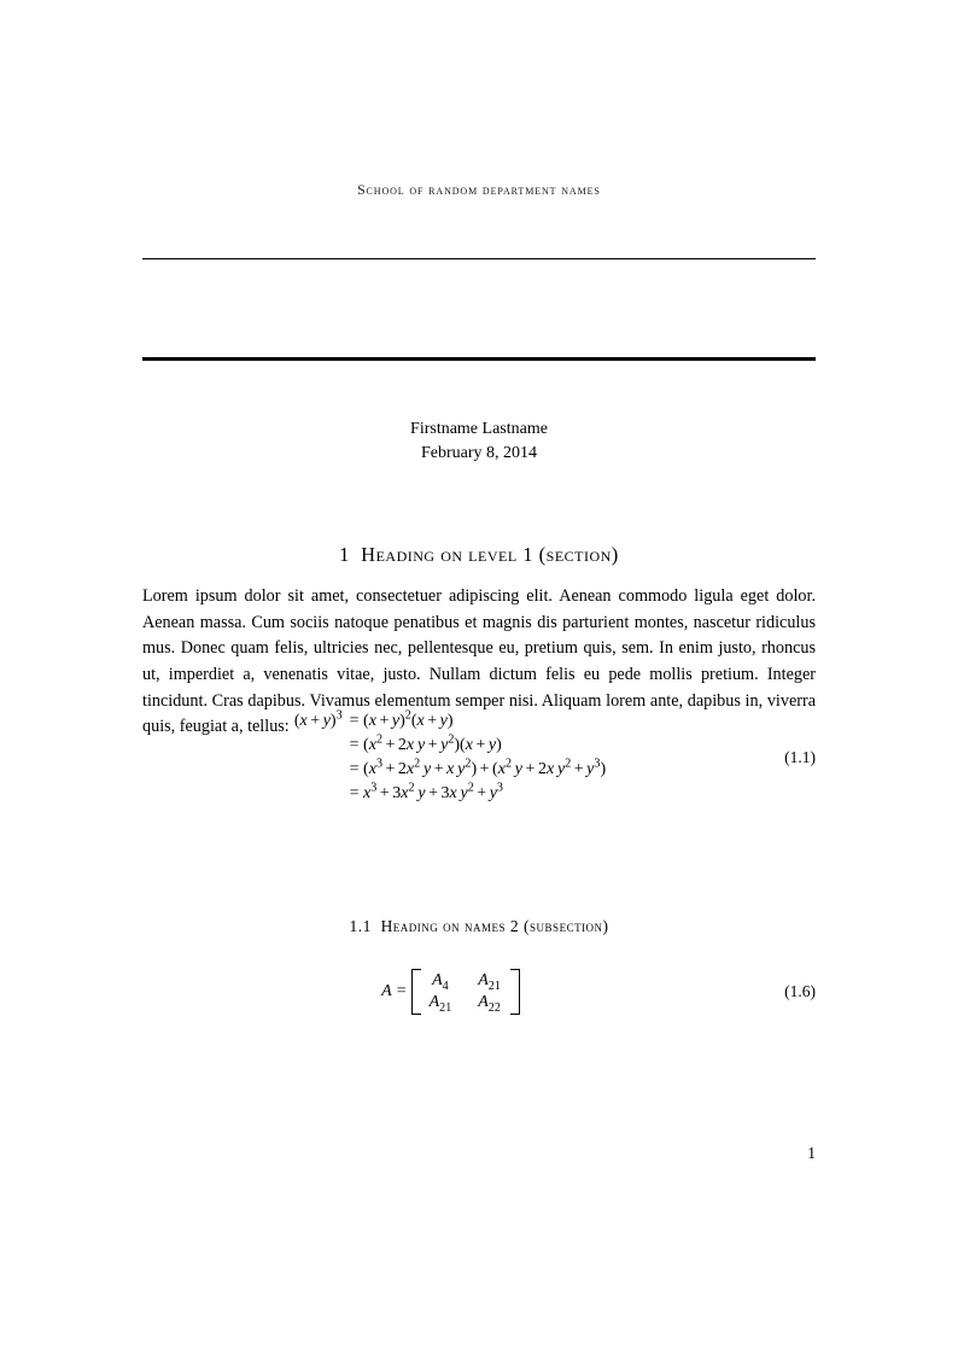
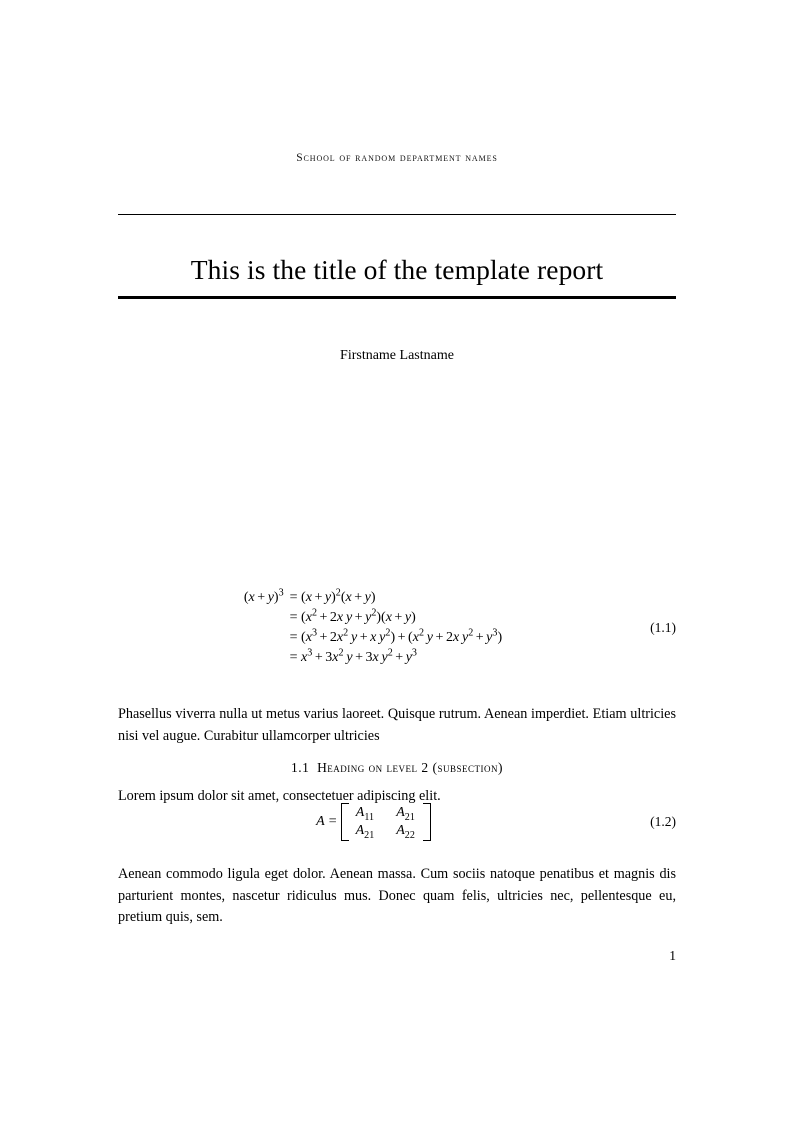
  School of random department names
+ This is the title of the template report
  Firstname Lastname
- February 8, 2014
- 1 Heading on level 1 (section)
- Lorem ipsum dolor sit amet, consectetuer adipiscing elit. Aenean commodo ligula eget dolor. Aenean massa. Cum sociis natoque penatibus et magnis dis parturient montes, nascetur ridiculus mus. Donec quam felis, ultricies nec, pellentesque eu, pretium quis, sem. In enim justo, rhoncus ut, imperdiet a, venenatis vitae, justo. Nullam dictum felis eu pede mollis pretium. Integer tincidunt. Cras dapibus. Vivamus elementum semper nisi. Aliquam lorem ante, dapibus in, viverra quis, feugiat a, tellus:
  (x + y)3
  = (x + y)2(x + y)
  = (x2 + 2x y + y2)(x + y)
  = (x3 + 2x2 y + x y2) + (x2 y + 2x y2 + y3)
  = x3 + 3x2 y + 3x y2 + y3
  (1.1)
+ Phasellus viverra nulla ut metus varius laoreet. Quisque rutrum. Aenean imperdiet. Etiam ultricies nisi vel augue. Curabitur ullamcorper ultricies
- 1.1 Heading on names 2 (subsection)
+ 1.1 Heading on level 2 (subsection)
+ Lorem ipsum dolor sit amet, consectetuer adipiscing elit.
  A
  =
- A4
+ A11
  A21
  A21
  A22
- (1.6)
+ (1.2)
+ Aenean commodo ligula eget dolor. Aenean massa. Cum sociis natoque penatibus et magnis dis parturient montes, nascetur ridiculus mus. Donec quam felis, ultricies nec, pellentesque eu, pretium quis, sem.
  1
